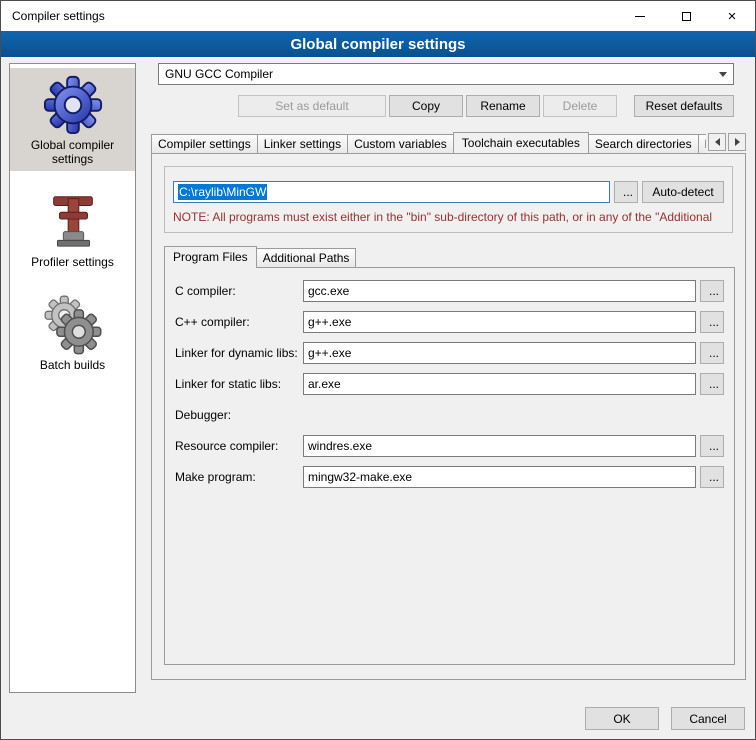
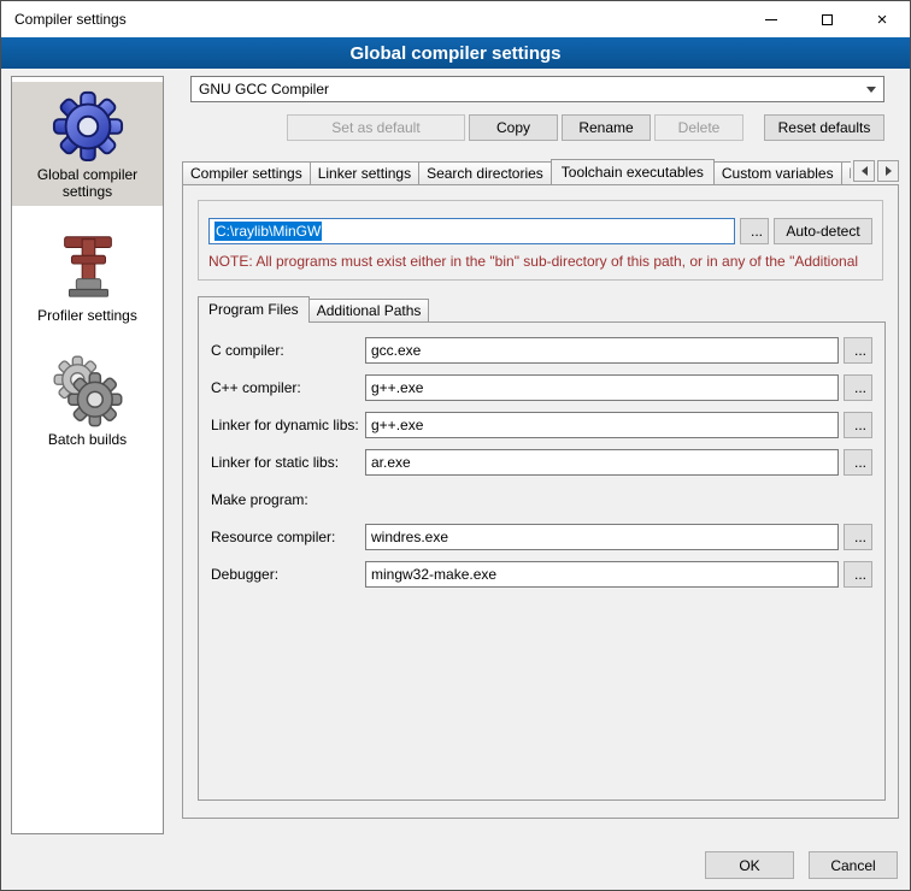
  Compiler settings
  ×
  Global compiler settings
  Global compiler settings
  Profiler settings
  Batch builds
  GNU GCC Compiler
  Set as default
  Copy
  Rename
  Delete
  Reset defaults
  Compiler settings
  Linker settings
- Custom variables
+ Search directories
  Toolchain executables
- Search directories
+ Custom variables
  C:\raylib\MinGW
  ...
  Auto-detect
  NOTE: All programs must exist either in the "bin" sub-directory of this path, or in any of the "Additional
  Program Files
  Additional Paths
  C compiler:
  gcc.exe
  ...
  C++ compiler:
  g++.exe
  ...
  Linker for dynamic libs:
  g++.exe
  ...
  Linker for static libs:
  ar.exe
  ...
- Debugger:
+ Make program:
  Resource compiler:
  windres.exe
  ...
- Make program:
+ Debugger:
  mingw32-make.exe
  ...
  OK
  Cancel
